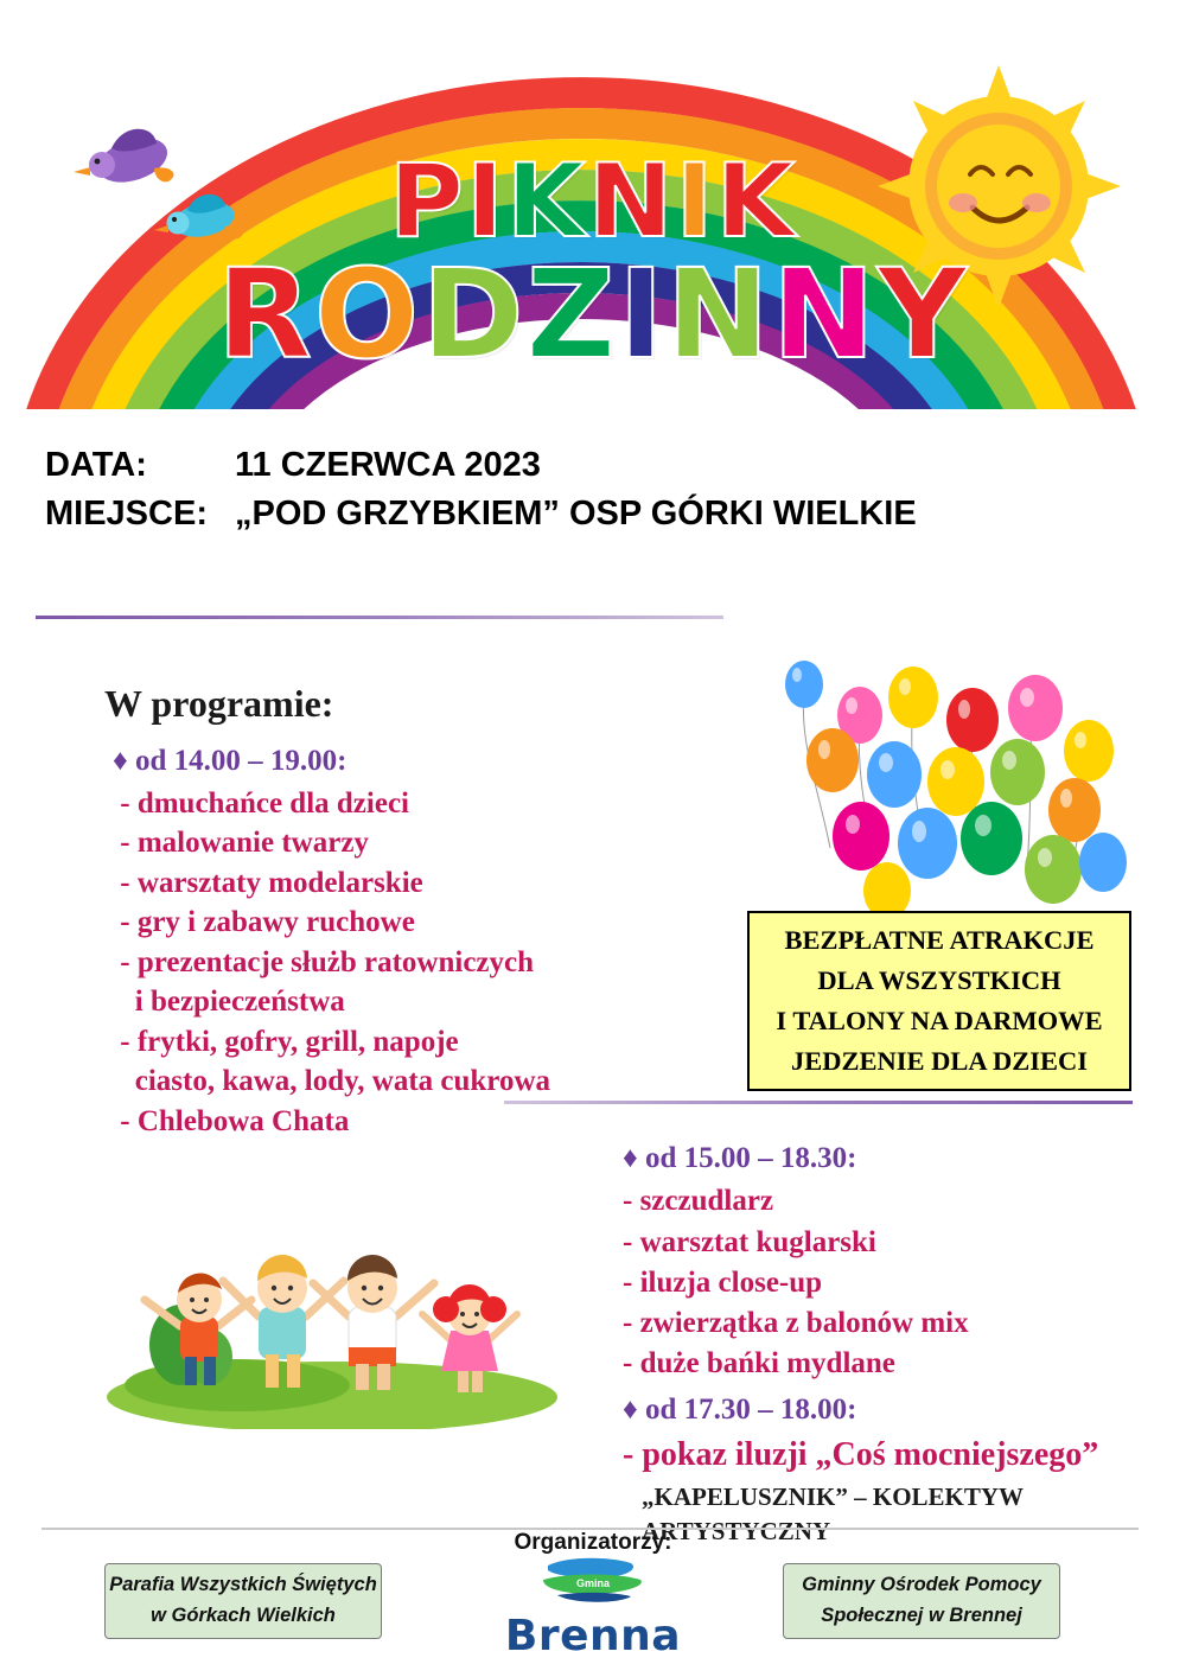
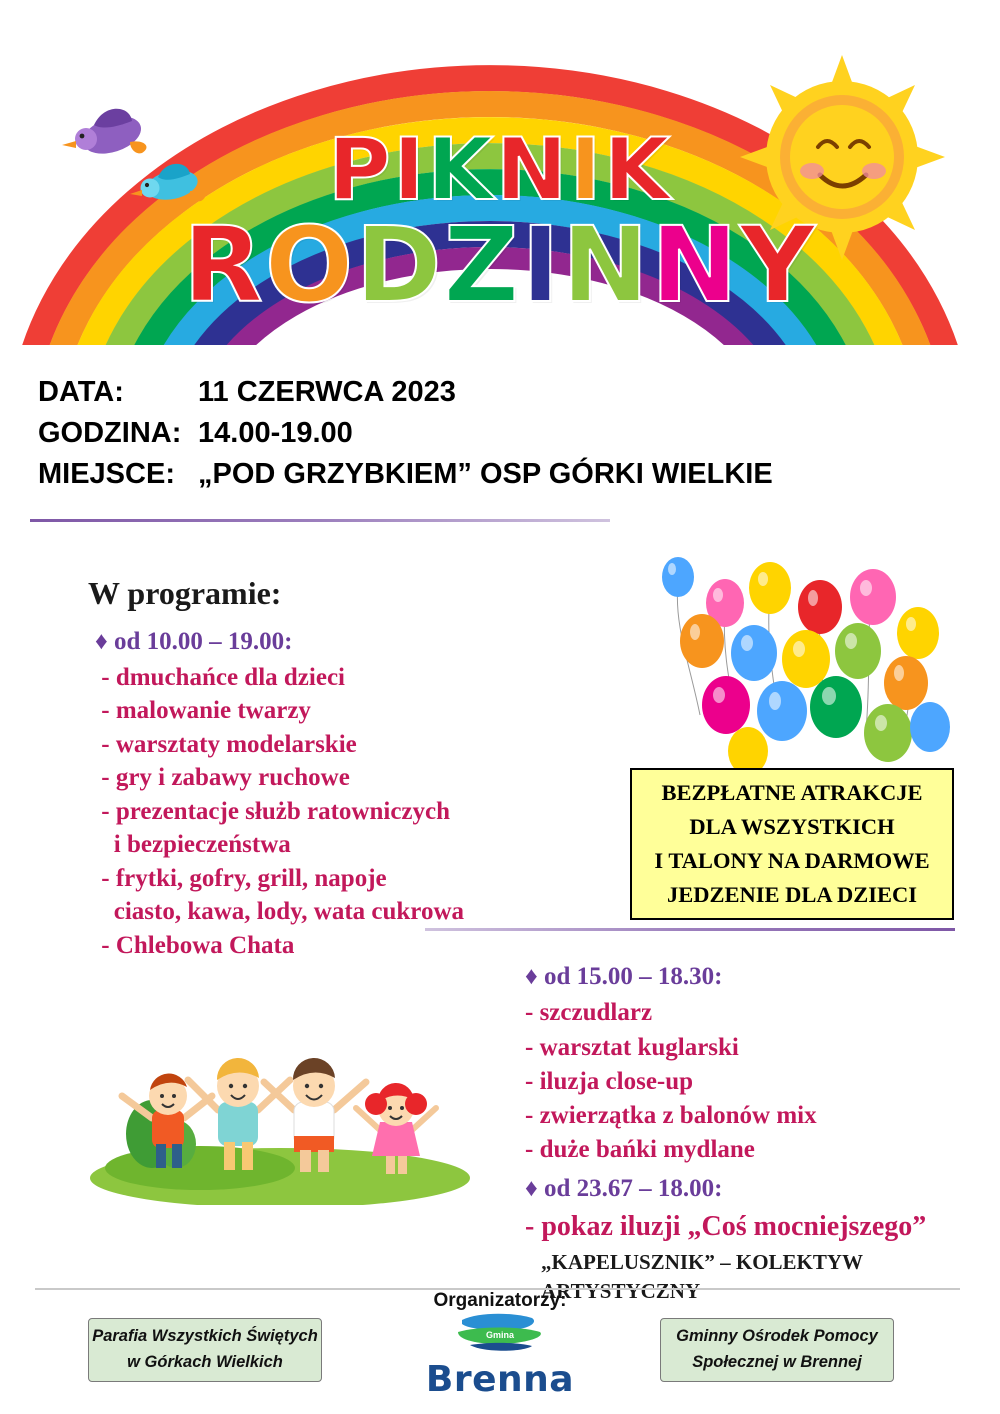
  PIKNIK
  RODZINNY
  DATA:
  11 CZERWCA 2023
+ GODZINA:
+ 14.00-19.00
  MIEJSCE:
  „POD GRZYBKIEM” OSP GÓRKI WIELKIE
  W programie:
- ♦ od 14.00 – 19.00:
+ ♦ od 10.00 – 19.00:
  - dmuchańce dla dzieci
  - malowanie twarzy
  - warsztaty modelarskie
  - gry i zabawy ruchowe
  - prezentacje służb ratowniczych
  i bezpieczeństwa
  - frytki, gofry, grill, napoje
  ciasto, kawa, lody, wata cukrowa
  - Chlebowa Chata
  BEZPŁATNE ATRAKCJE
  DLA WSZYSTKICH
  I TALONY NA DARMOWE
  JEDZENIE DLA DZIECI
  ♦ od 15.00 – 18.30:
  - szczudlarz
  - warsztat kuglarski
  - iluzja close-up
  - zwierzątka z balonów mix
  - duże bańki mydlane
- ♦ od 17.30 – 18.00:
+ ♦ od 23.67 – 18.00:
  - pokaz iluzji „Coś mocniejszego”
  „KAPELUSZNIK” – KOLEKTYW ARTYSTYCZNY
  Organizatorzy:
  Parafia Wszystkich Świętych
  w Górkach Wielkich
  Gminny Ośrodek Pomocy
  Społecznej w Brennej
  Gmina
  Brenna
